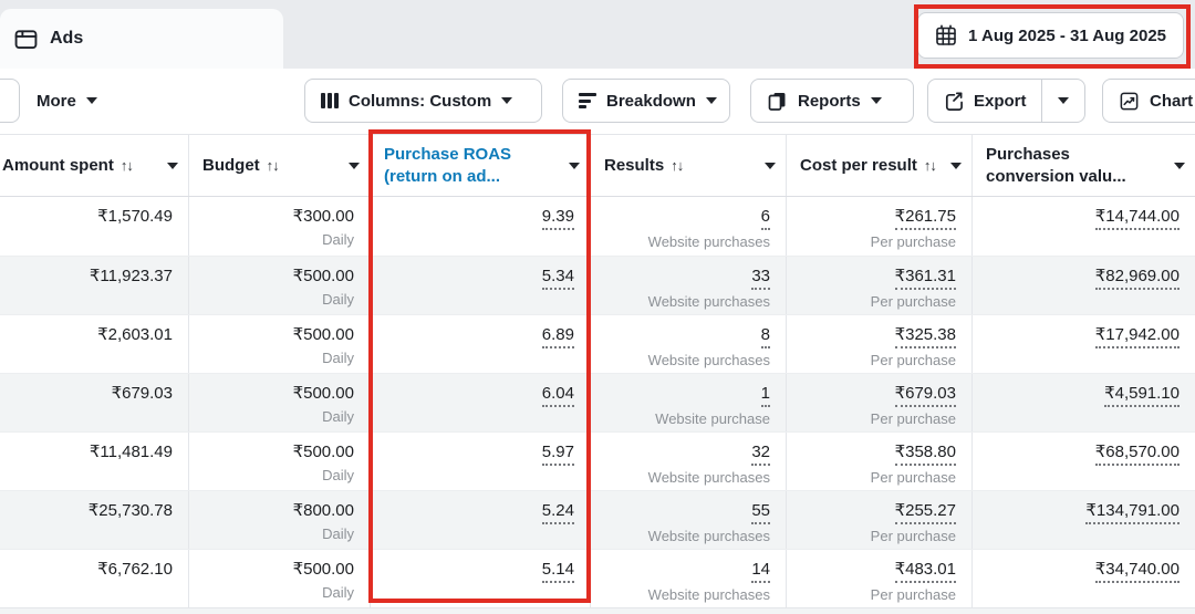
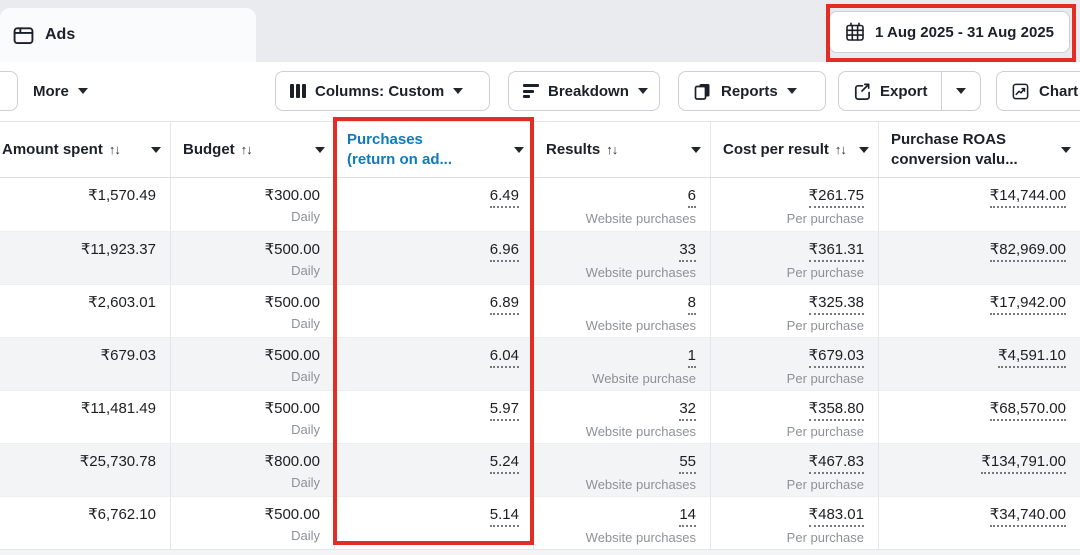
  Ads
  1 Aug 2025 - 31 Aug 2025
  More
  Columns: Custom
  Breakdown
  Reports
  Export
  Chart
  Amount spent ↑↓
  Budget ↑↓
- Purchase ROAS
+ Purchases
  (return on ad...
  Results ↑↓
  Cost per result ↑↓
- Purchases
+ Purchase ROAS
  conversion valu...
  ₹1,570.49
  ₹300.00
  Daily
- 9.39
+ 6.49
  6
  Website purchases
  ₹261.75
  Per purchase
  ₹14,744.00
  ₹11,923.37
  ₹500.00
  Daily
- 5.34
+ 6.96
  33
  Website purchases
  ₹361.31
  Per purchase
  ₹82,969.00
  ₹2,603.01
  ₹500.00
  Daily
  6.89
  8
  Website purchases
  ₹325.38
  Per purchase
  ₹17,942.00
  ₹679.03
  ₹500.00
  Daily
  6.04
  1
  Website purchase
  ₹679.03
  Per purchase
  ₹4,591.10
  ₹11,481.49
  ₹500.00
  Daily
  5.97
  32
  Website purchases
  ₹358.80
  Per purchase
  ₹68,570.00
  ₹25,730.78
  ₹800.00
  Daily
  5.24
  55
  Website purchases
- ₹255.27
+ ₹467.83
  Per purchase
  ₹134,791.00
  ₹6,762.10
  ₹500.00
  Daily
  5.14
  14
  Website purchases
  ₹483.01
  Per purchase
  ₹34,740.00
